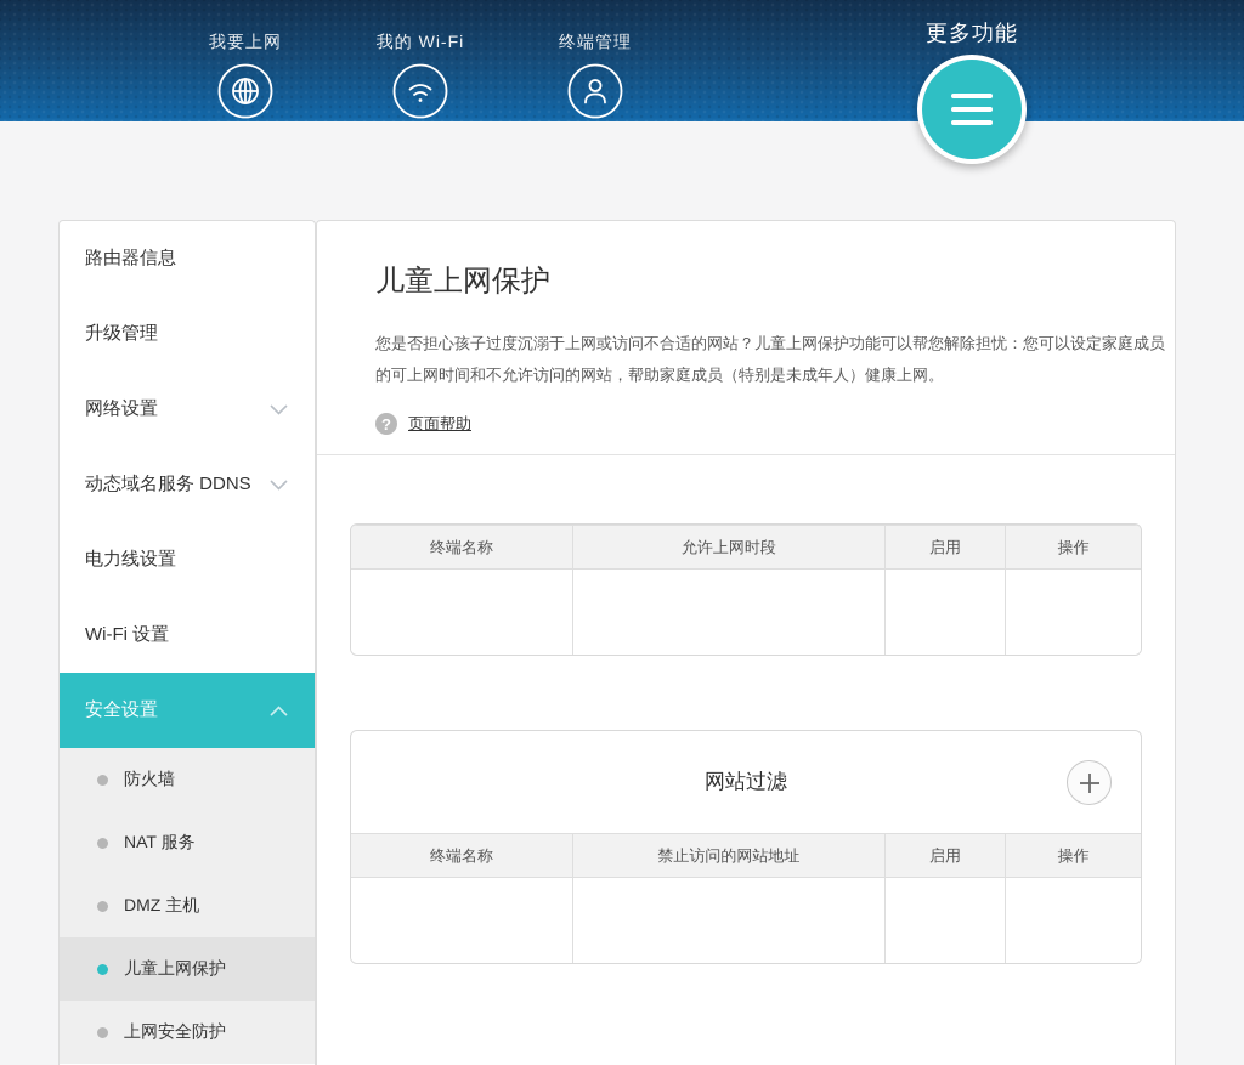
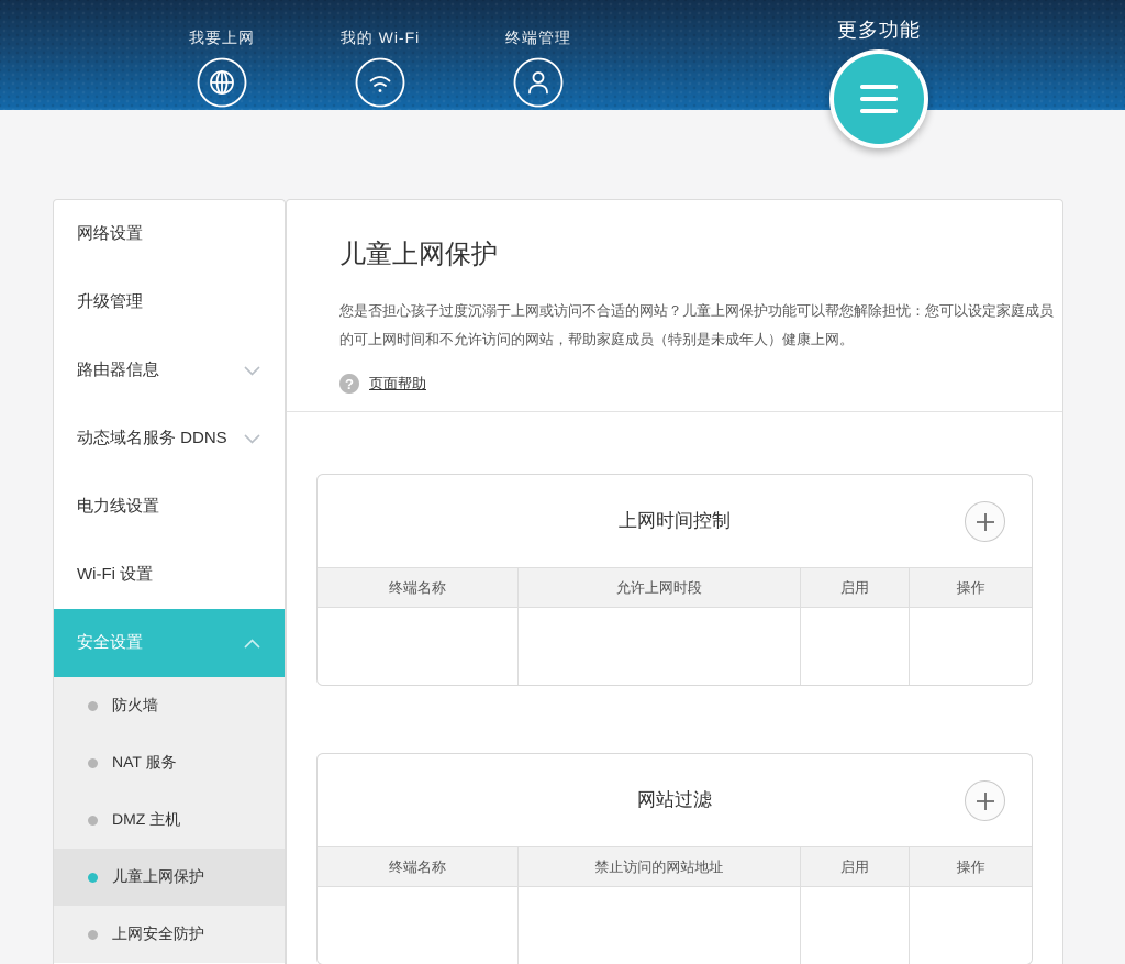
  我要上网
  我的 Wi-Fi
  终端管理
  更多功能
- 路由器信息
+ 网络设置
  升级管理
- 网络设置
+ 路由器信息
  动态域名服务 DDNS
  电力线设置
  Wi-Fi 设置
  安全设置
  防火墙
  NAT 服务
  DMZ 主机
  儿童上网保护
  上网安全防护
  儿童上网保护
  您是否担心孩子过度沉溺于上网或访问不合适的网站？儿童上网保护功能可以帮您解除担忧：您可以设定家庭成员的可上网时间和不允许访问的网站，帮助家庭成员（特别是未成年人）健康上网。
  ?
  页面帮助
+ 上网时间控制
  终端名称
  允许上网时段
  启用
  操作
  网站过滤
  终端名称
  禁止访问的网站地址
  启用
  操作
